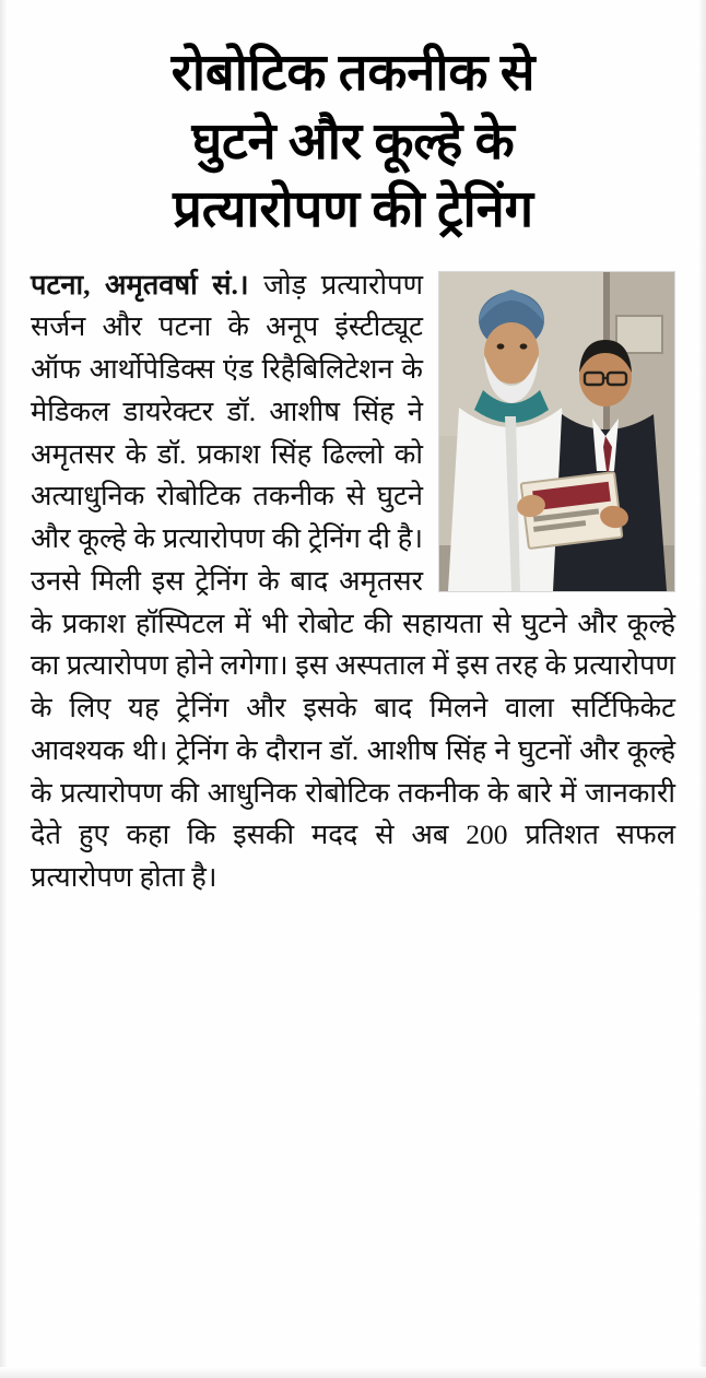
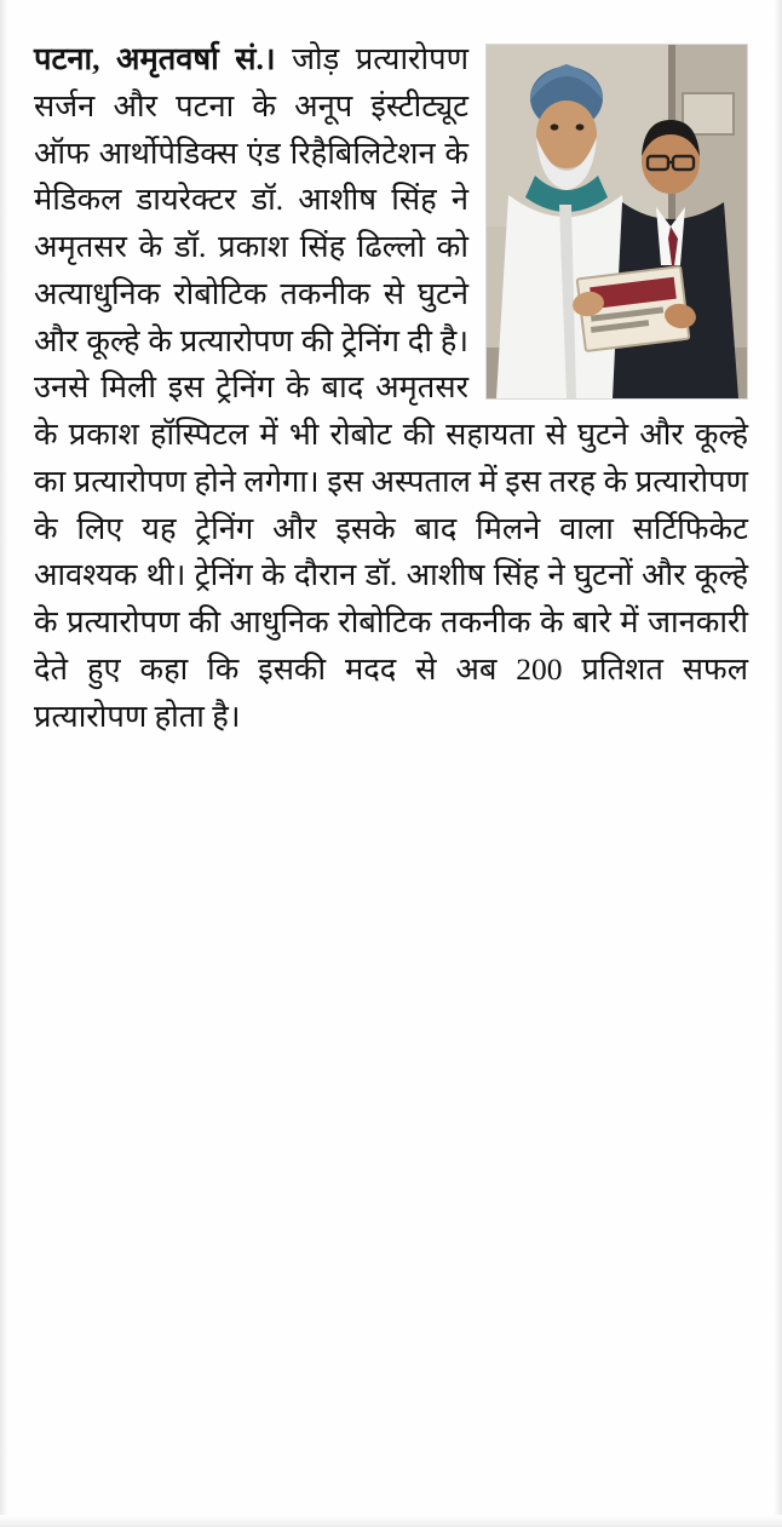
- रोबोटिक तकनीक से
- घुटने और कूल्हे के
- प्रत्यारोपण की ट्रेनिंग
  पटना, अमृतवर्षा सं.। जोड़ प्रत्यारोपण सर्जन और पटना के अनूप इंस्टीट्यूट ऑफ आर्थोपेडिक्स एंड रिहैबिलिटेशन के मेडिकल डायरेक्टर डॉ. आशीष सिंह ने अमृतसर के डॉ. प्रकाश सिंह ढिल्लो को अत्याधुनिक रोबोटिक तकनीक से घुटने और कूल्हे के प्रत्यारोपण की ट्रेनिंग दी है। उनसे मिली इस ट्रेनिंग के बाद अमृतसर के प्रकाश हॉस्पिटल में भी रोबोट की सहायता से घुटने और कूल्हे का प्रत्यारोपण होने लगेगा। इस अस्पताल में इस तरह के प्रत्यारोपण के लिए यह ट्रेनिंग और इसके बाद मिलने वाला सर्टिफिकेट आवश्यक थी। ट्रेनिंग के दौरान डॉ. आशीष सिंह ने घुटनों और कूल्हे के प्रत्यारोपण की आधुनिक रोबोटिक तकनीक के बारे में जानकारी देते हुए कहा कि इसकी मदद से अब 200 प्रतिशत सफल प्रत्यारोपण होता है।
